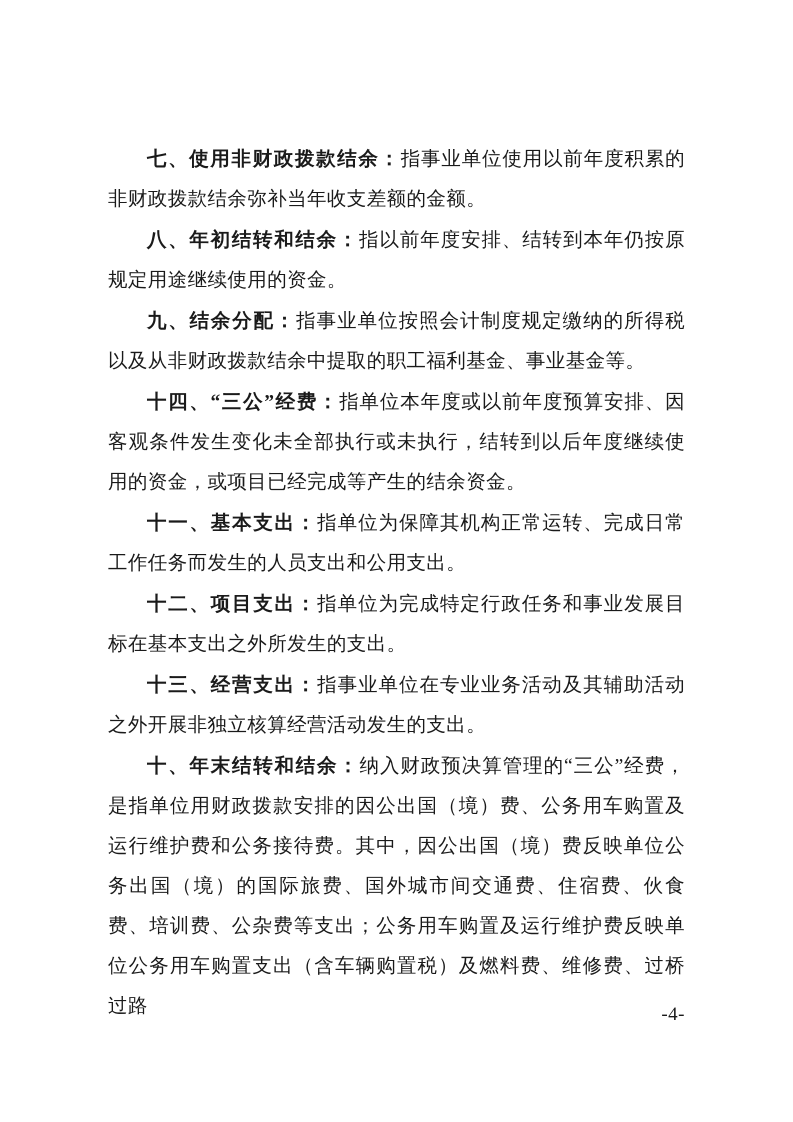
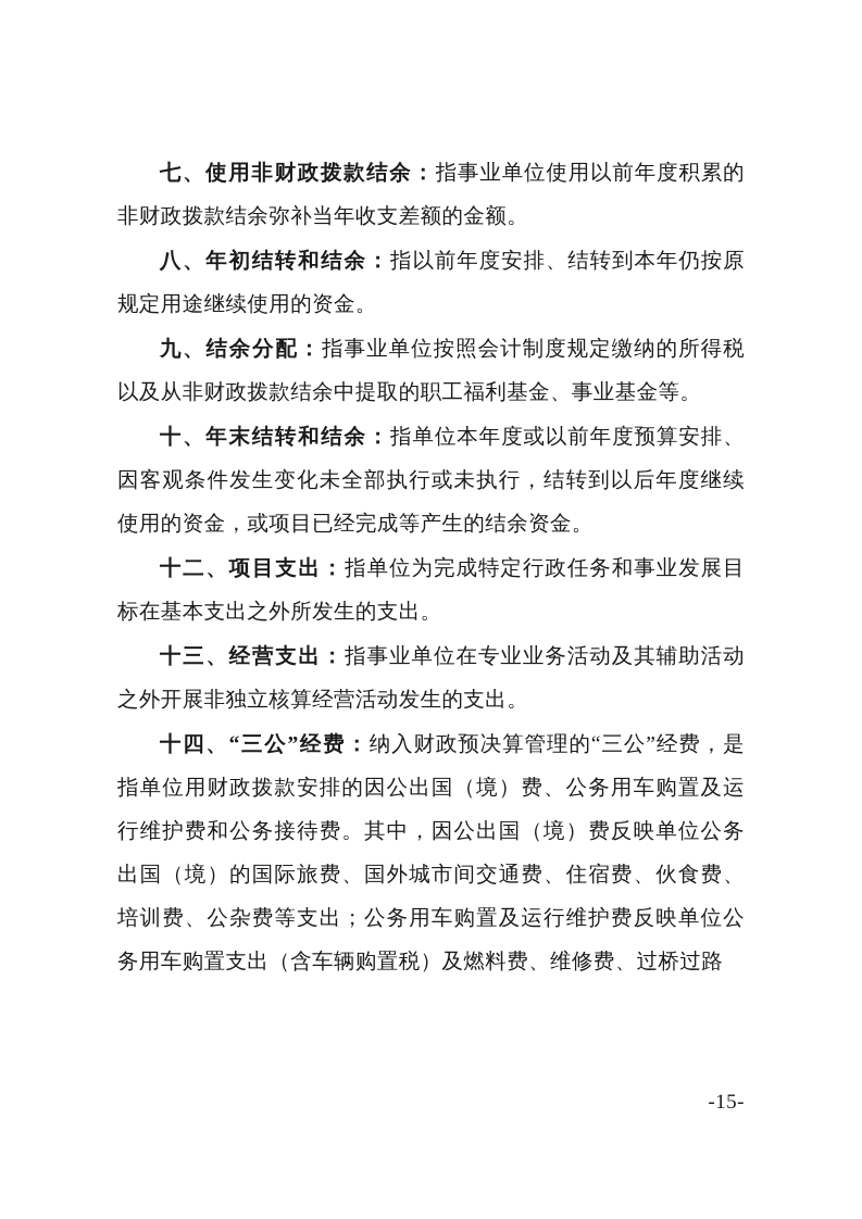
  七、使用非财政拨款结余：指事业单位使用以前年度积累的非财政拨款结余弥补当年收支差额的金额。
  八、年初结转和结余：指以前年度安排、结转到本年仍按原规定用途继续使用的资金。
  九、结余分配：指事业单位按照会计制度规定缴纳的所得税以及从非财政拨款结余中提取的职工福利基金、事业基金等。
- 十四、“三公”经费：指单位本年度或以前年度预算安排、因客观条件发生变化未全部执行或未执行，结转到以后年度继续使用的资金，或项目已经完成等产生的结余资金。
+ 十、年末结转和结余：指单位本年度或以前年度预算安排、因客观条件发生变化未全部执行或未执行，结转到以后年度继续使用的资金，或项目已经完成等产生的结余资金。
- 十一、基本支出：指单位为保障其机构正常运转、完成日常工作任务而发生的人员支出和公用支出。
  十二、项目支出：指单位为完成特定行政任务和事业发展目标在基本支出之外所发生的支出。
  十三、经营支出：指事业单位在专业业务活动及其辅助活动之外开展非独立核算经营活动发生的支出。
- 十、年末结转和结余：纳入财政预决算管理的“三公”经费，是指单位用财政拨款安排的因公出国（境）费、公务用车购置及运行维护费和公务接待费。其中，因公出国（境）费反映单位公务出国（境）的国际旅费、国外城市间交通费、住宿费、伙食费、培训费、公杂费等支出；公务用车购置及运行维护费反映单位公务用车购置支出（含车辆购置税）及燃料费、维修费、过桥过路
+ 十四、“三公”经费：纳入财政预决算管理的“三公”经费，是指单位用财政拨款安排的因公出国（境）费、公务用车购置及运行维护费和公务接待费。其中，因公出国（境）费反映单位公务出国（境）的国际旅费、国外城市间交通费、住宿费、伙食费、培训费、公杂费等支出；公务用车购置及运行维护费反映单位公务用车购置支出（含车辆购置税）及燃料费、维修费、过桥过路
- -4-
+ -15-
